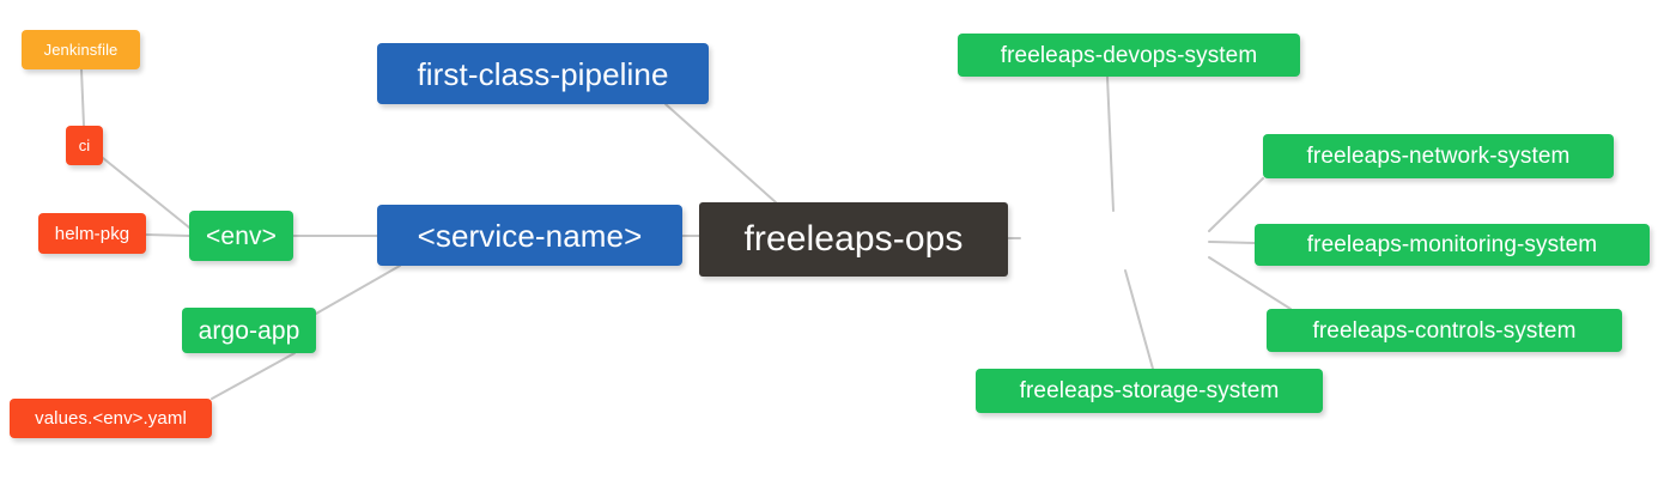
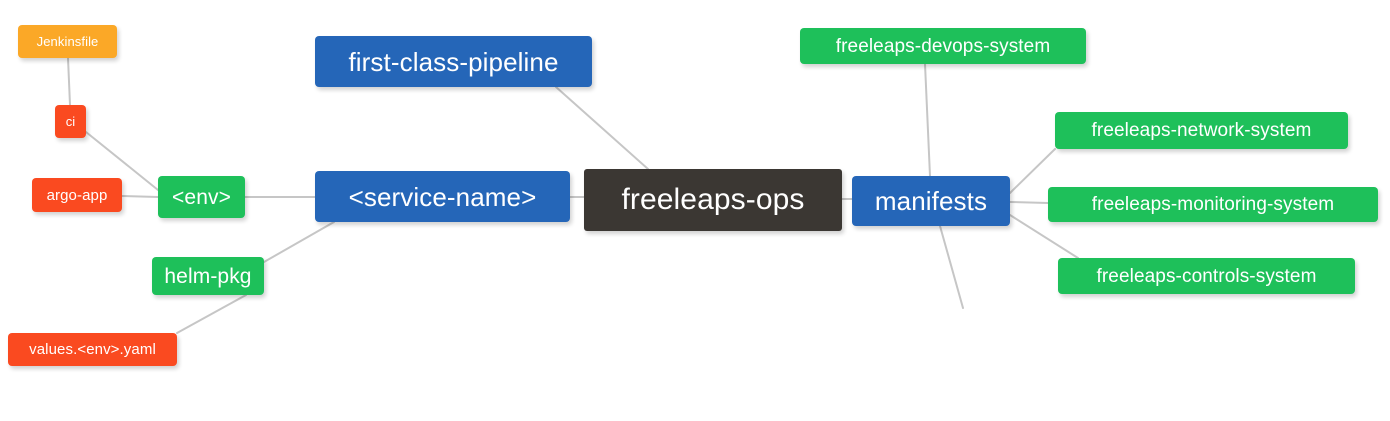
  Jenkinsfile
  ci
- helm-pkg
+ argo-app
  <env>
- argo-app
+ helm-pkg
  values.<env>.yaml
  first-class-pipeline
  <service-name>
  freeleaps-ops
+ manifests
  freeleaps-devops-system
  freeleaps-network-system
  freeleaps-monitoring-system
  freeleaps-controls-system
- freeleaps-storage-system
